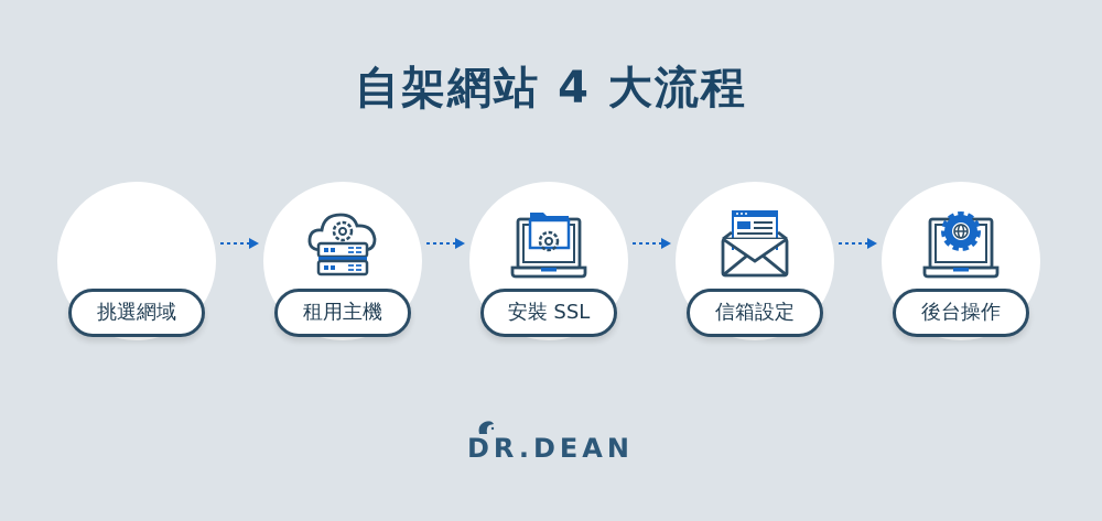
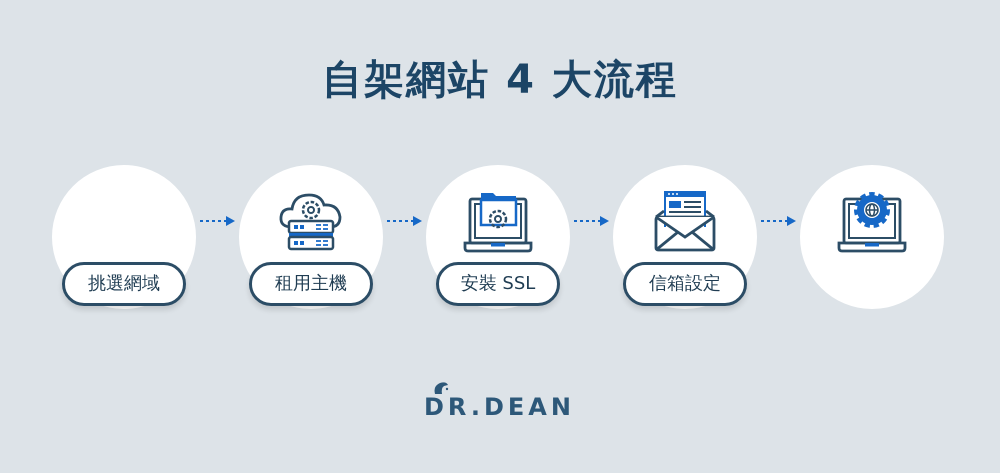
  自架網站 4 大流程
  挑選網域
  租用主機
  安裝 SSL
  信箱設定
- 後台操作
  DR.DEAN
